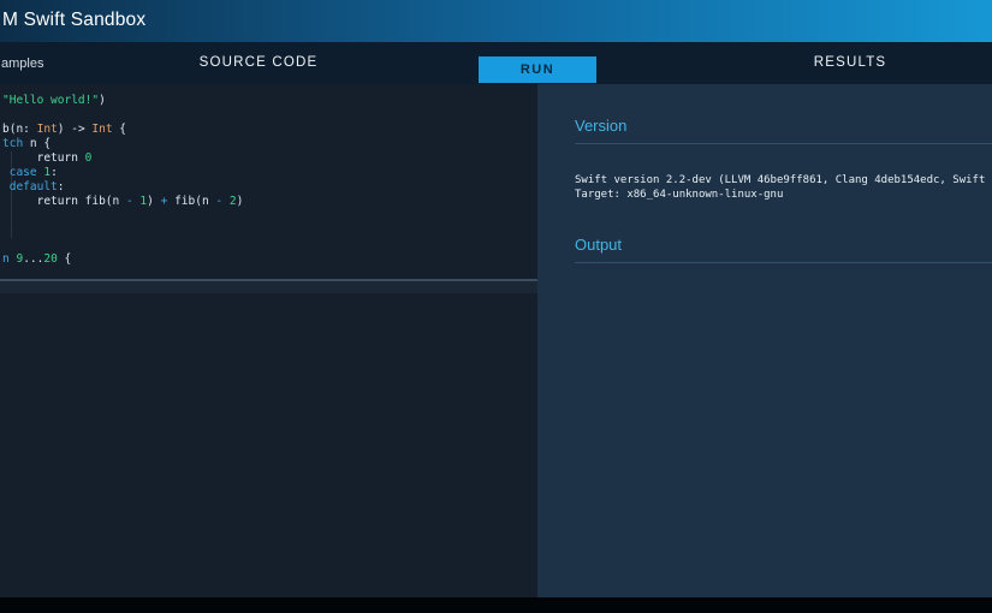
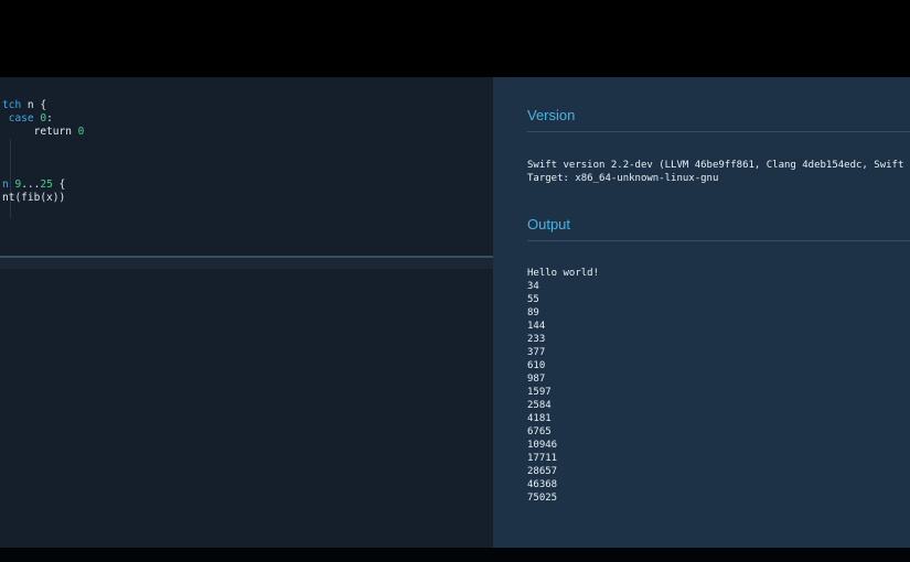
- M Swift Sandbox
- amples
- SOURCE CODE
- RUN
- RESULTS
- "Hello world!")
- b(n: Int) -> Int {
  tch n {
+ case 0:
  return 0
- case 1:
- default:
- return fib(n - 1) + fib(n - 2)
- n 9...20 {
+ n 9...25 {
+ nt(fib(x))
  Version
  Swift version 2.2-dev (LLVM 46be9ff861, Clang 4deb154edc, Swift
  Target: x86_64-unknown-linux-gnu
  Output
+ Hello world!
+ 34
+ 55
+ 89
+ 144
+ 233
+ 377
+ 610
+ 987
+ 1597
+ 2584
+ 4181
+ 6765
+ 10946
+ 17711
+ 28657
+ 46368
+ 75025
